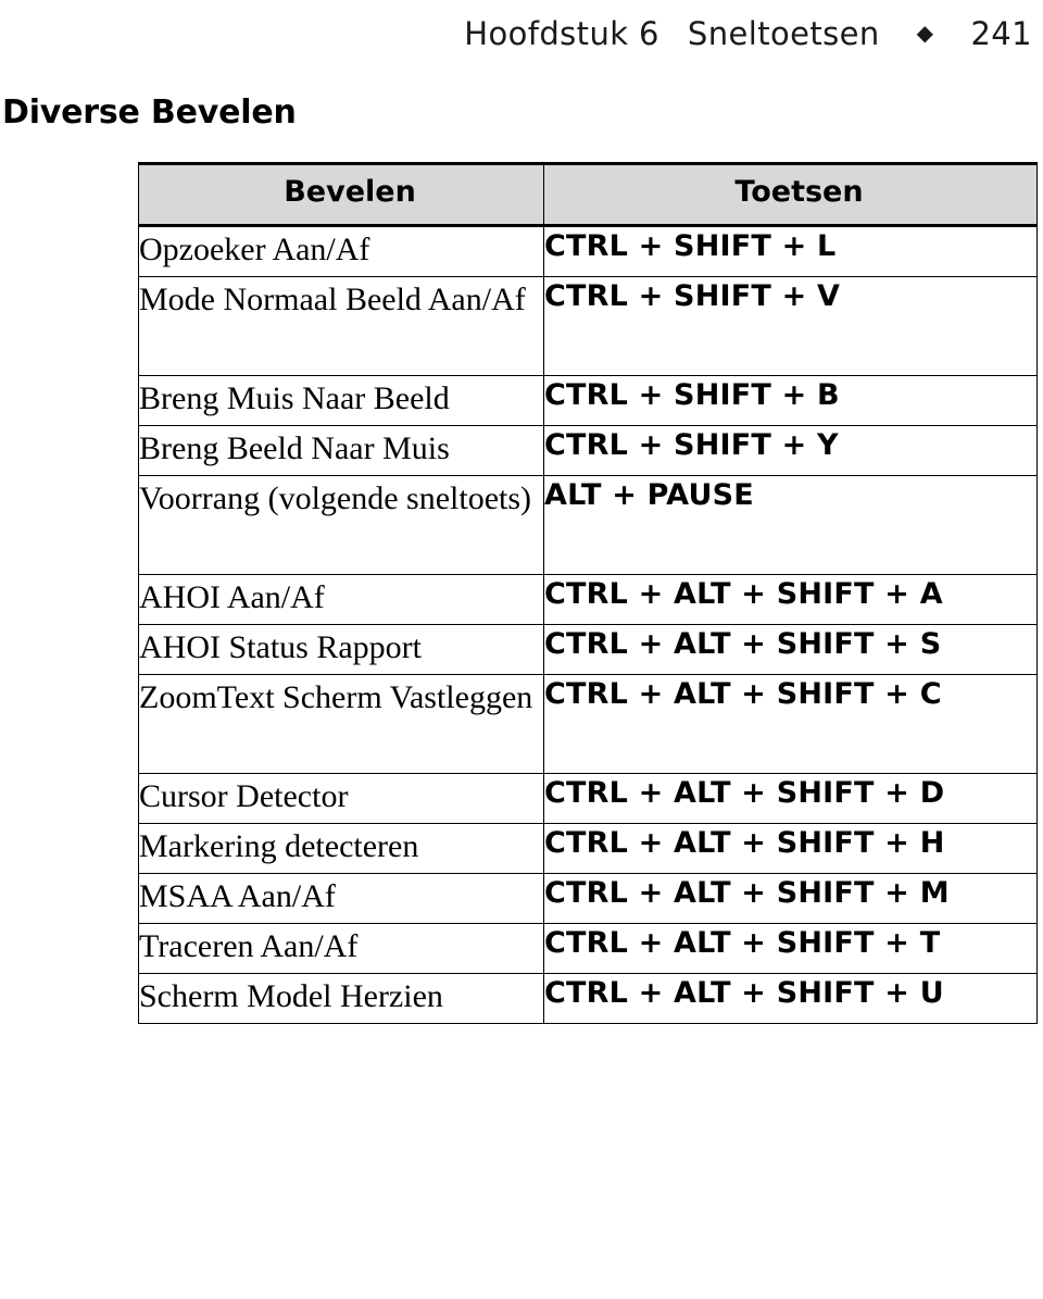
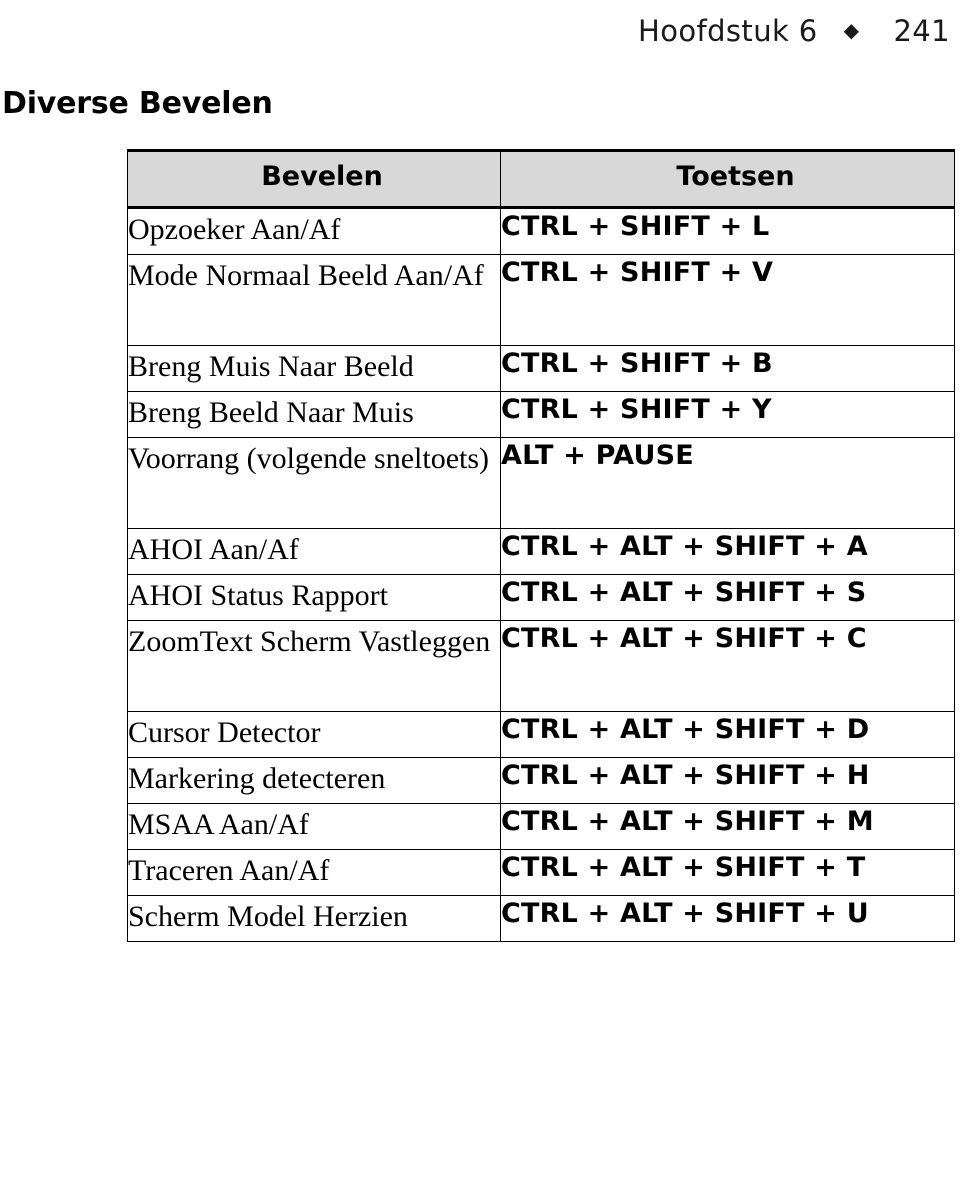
  Hoofdstuk 6
- Sneltoetsen
  ◆
  241
  Diverse Bevelen
  Bevelen	Toetsen
  Opzoeker Aan/Af	CTRL + SHIFT + L
  Mode Normaal Beeld Aan/Af	CTRL + SHIFT + V
  Breng Muis Naar Beeld	CTRL + SHIFT + B
  Breng Beeld Naar Muis	CTRL + SHIFT + Y
  Voorrang (volgende sneltoets)	ALT + PAUSE
  AHOI Aan/Af	CTRL + ALT + SHIFT + A
  AHOI Status Rapport	CTRL + ALT + SHIFT + S
  ZoomText Scherm Vastleggen	CTRL + ALT + SHIFT + C
  Cursor Detector	CTRL + ALT + SHIFT + D
  Markering detecteren	CTRL + ALT + SHIFT + H
  MSAA Aan/Af	CTRL + ALT + SHIFT + M
  Traceren Aan/Af	CTRL + ALT + SHIFT + T
  Scherm Model Herzien	CTRL + ALT + SHIFT + U
